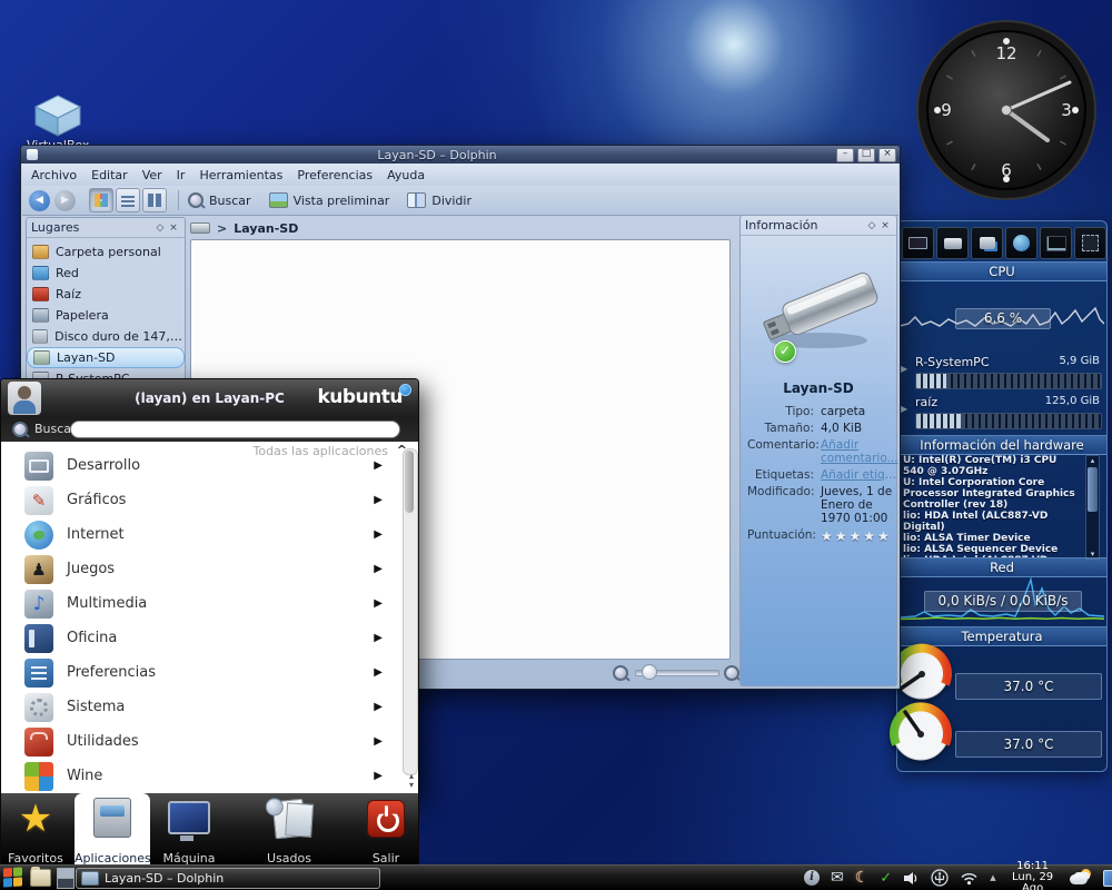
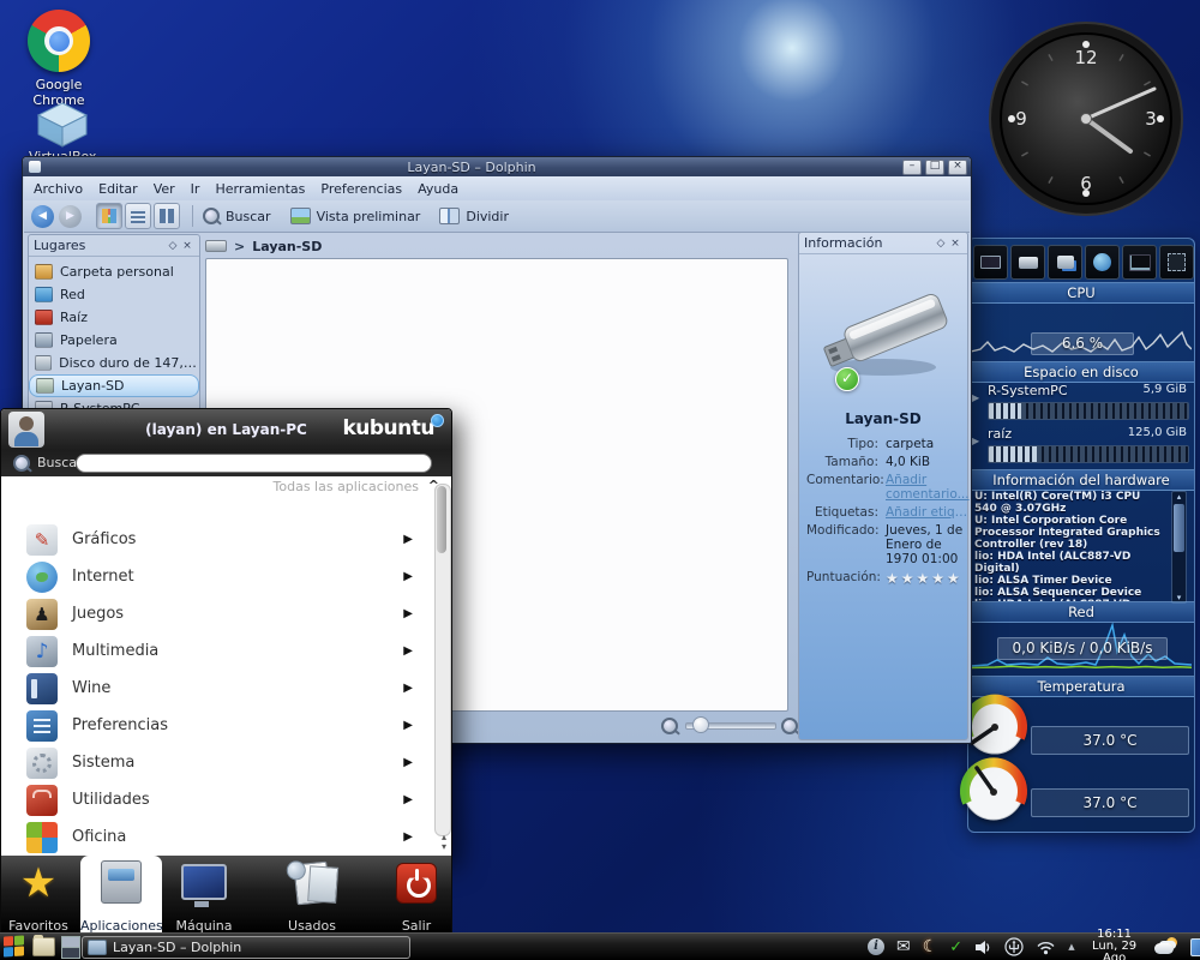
+ Google Chrome
  12
  3
  6
  9
  CPU
  6.6 %
+ Espacio en disco
  ▶
  R-SystemPC
  5,9 GiB
  ▶
  raíz
  125,0 GiB
  Información del hardware
  U: Intel(R) Core(TM) i3 CPU 540 @ 3.07GHz
  U: Intel Corporation Core Processor Integrated Graphics Controller (rev 18)
  lio: HDA Intel (ALC887-VD Digital)
  lio: ALSA Timer Device
  lio: ALSA Sequencer Device
  Red
  0,0 KiB/s / 0,0 KiB/s
  Temperatura
  37.0 °C
  37.0 °C
  Layan-SD – Dolphin
  Archivo
  Editar
  Ver
  Ir
  Herramientas
  Preferencias
  Ayuda
  Buscar
  Vista preliminar
  Dividir
  Lugares
  Carpeta personal
  Red
  Raíz
  Papelera
  Disco duro de 147,8 .
  Layan-SD
  >
  Layan-SD
  Información
  Layan-SD
  Tipo:
  carpeta
  Tamaño:
  4,0 KiB
  Comentario:
  Añadir comentario...
  Etiquetas:
  Añadir etique
  Modificado:
  Jueves, 1 de Enero de 1970 01:00
  Puntuación:
  ★★★★★
  (layan) en Layan-PC
  kubuntu
  Busca
  Todas las aplicaciones
- Desarrollo
  ✎
  Gráficos
  Internet
  ♟
  Juegos
  ♪
  Multimedia
- Oficina
+ Wine
  Preferencias
  Sistema
  Utilidades
- Wine
+ Oficina
  Favoritos
  Aplicaciones
  Máquina
  Salir
  Layan-SD – Dolphin
  i
  16:11
  Lun, 29 Ago
